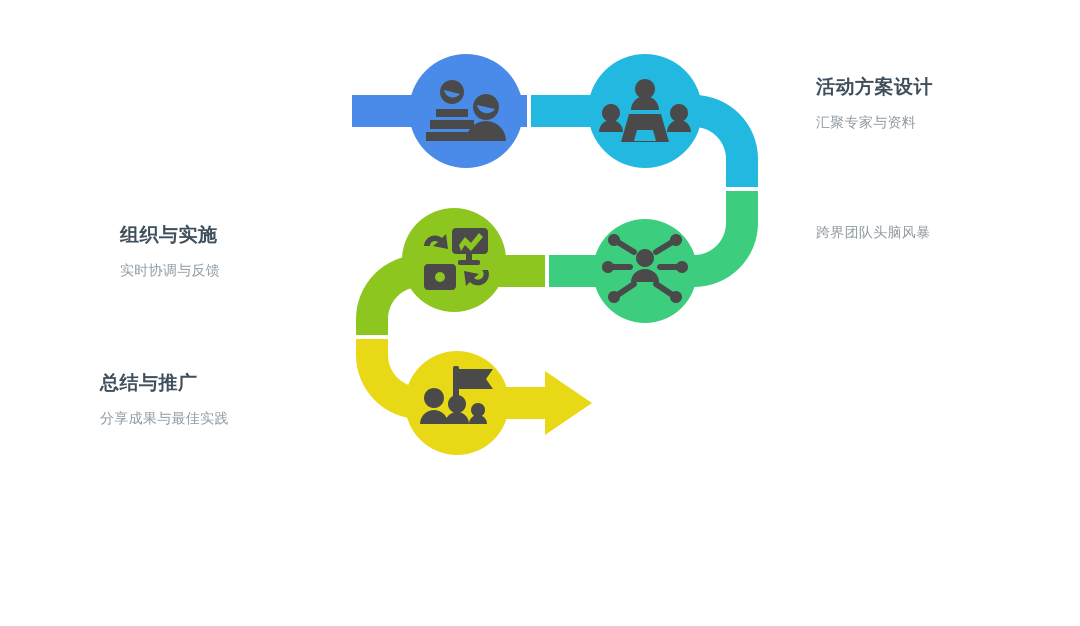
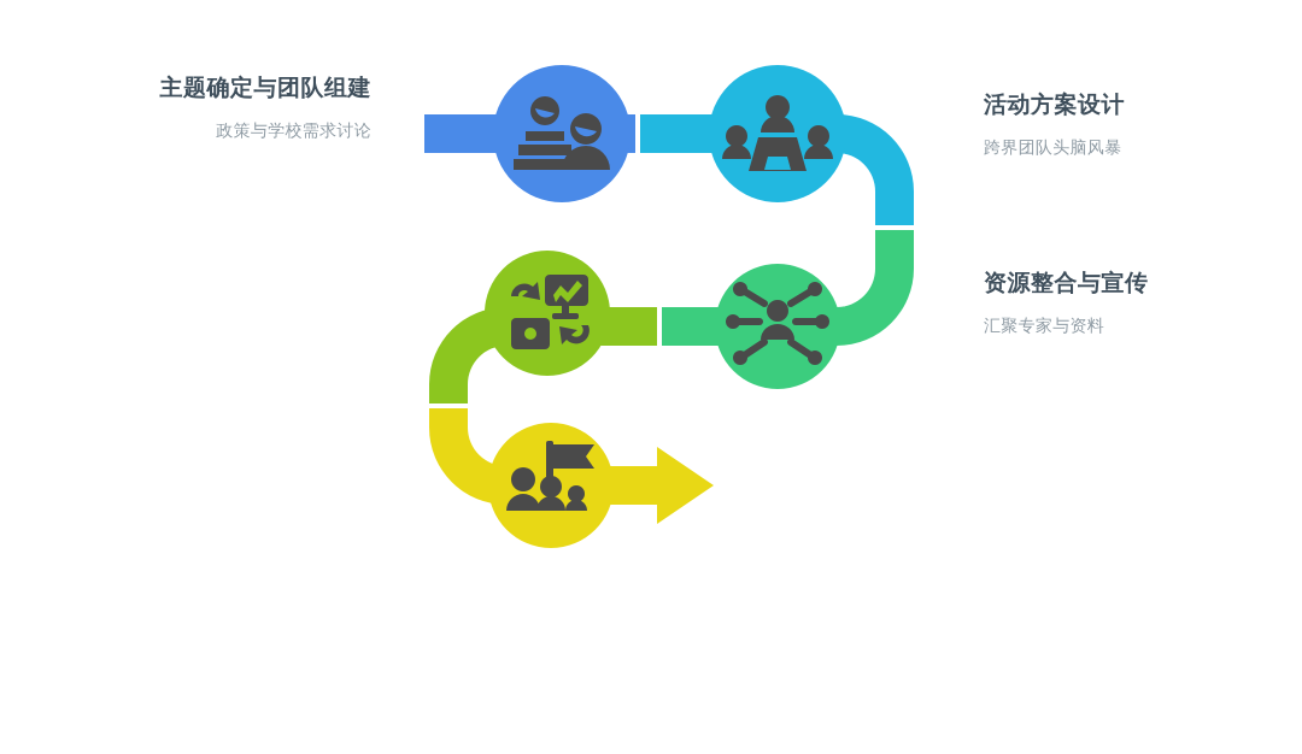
+ 主题确定与团队组建
+ 政策与学校需求讨论
  活动方案设计
- 汇聚专家与资料
+ 跨界团队头脑风暴
+ 资源整合与宣传
- 跨界团队头脑风暴
+ 汇聚专家与资料
- 组织与实施
- 实时协调与反馈
- 总结与推广
- 分享成果与最佳实践
